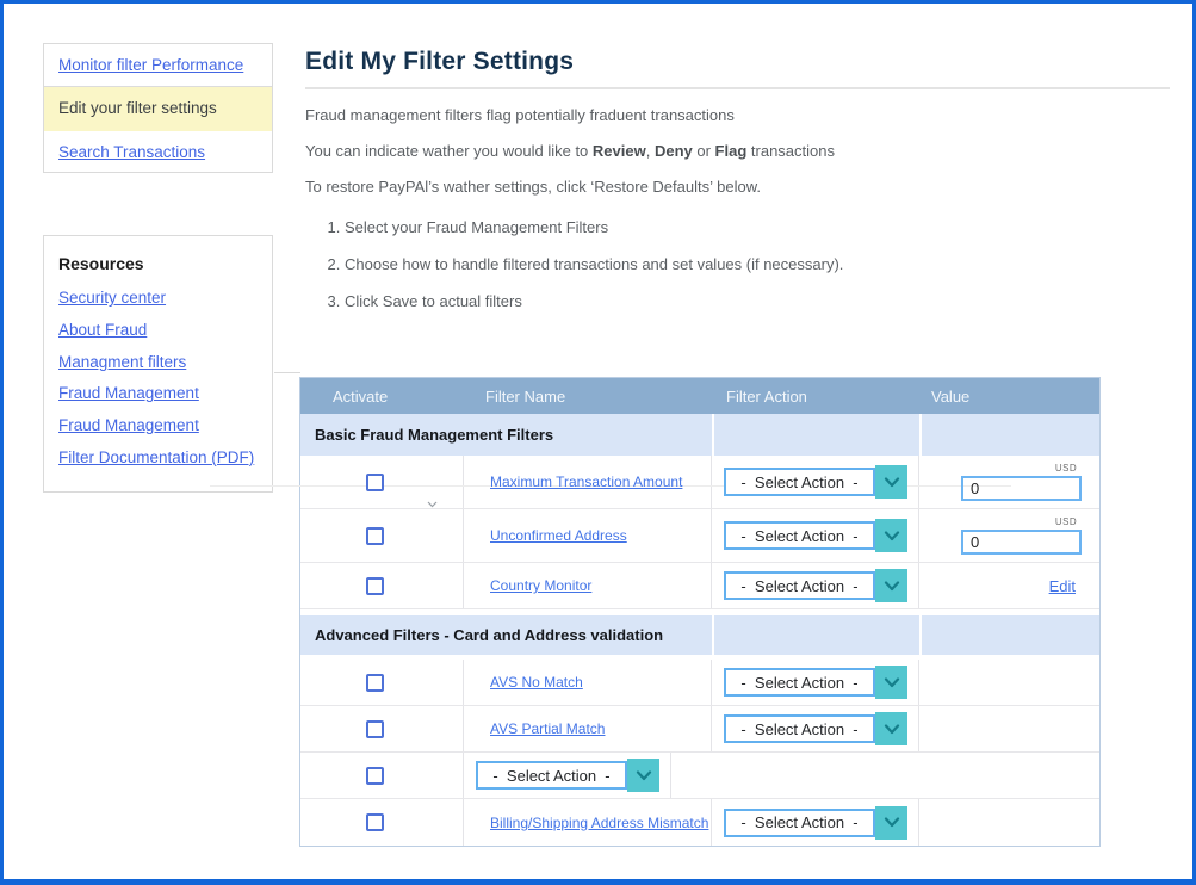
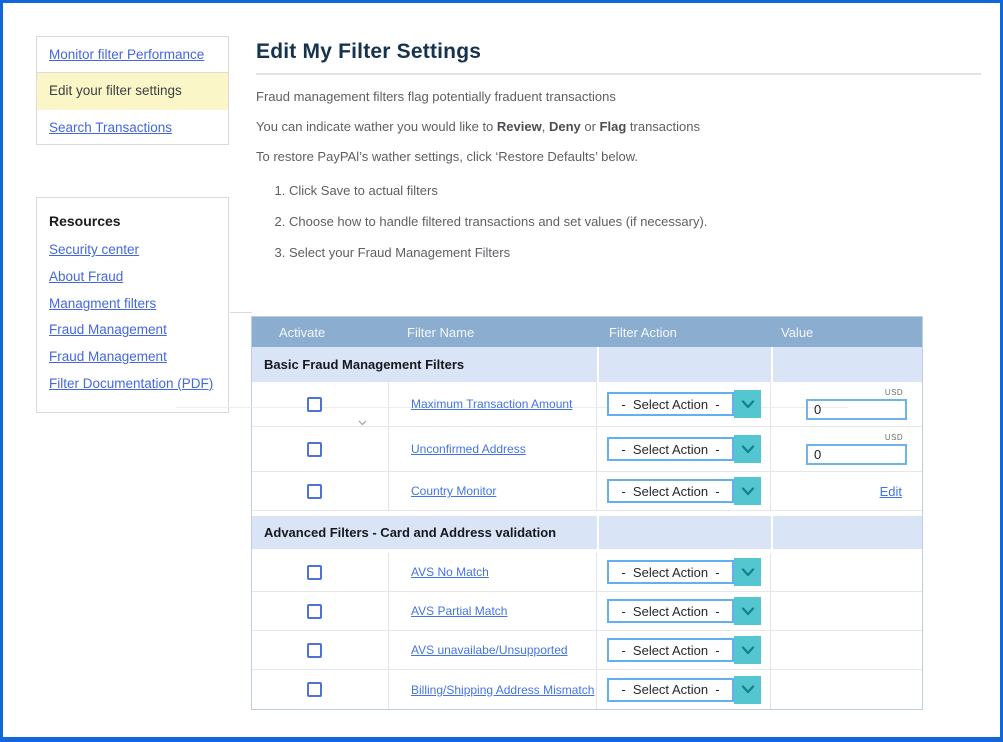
  Monitor filter Performance
  Edit your filter settings
  Search Transactions
  Resources
  Security center
  About Fraud
  Managment filters
  Fraud Management
  Fraud Management
  Filter Documentation (PDF)
  Edit My Filter Settings
  Fraud management filters flag potentially fraduent transactions
  You can indicate wather you would like to Review, Deny or Flag transactions
  To restore PayPAl’s wather settings, click ‘Restore Defaults’ below.
- Select your Fraud Management Filters
+ Click Save to actual filters
  Choose how to handle filtered transactions and set values (if necessary).
- Click Save to actual filters
+ Select your Fraud Management Filters
  Activate
  Filter Name
  Filter Action
  Value
  Basic Fraud Management Filters
  Maximum Transaction Amount
  - Select Action -
  USD
  0
  Unconfirmed Address
  - Select Action -
  USD
  0
  Country Monitor
  - Select Action -
  Edit
  Advanced Filters - Card and Address validation
  AVS No Match
  - Select Action -
  AVS Partial Match
  - Select Action -
+ AVS unavailabe/Unsupported
  - Select Action -
  Billing/Shipping Address Mismatch
  - Select Action -
